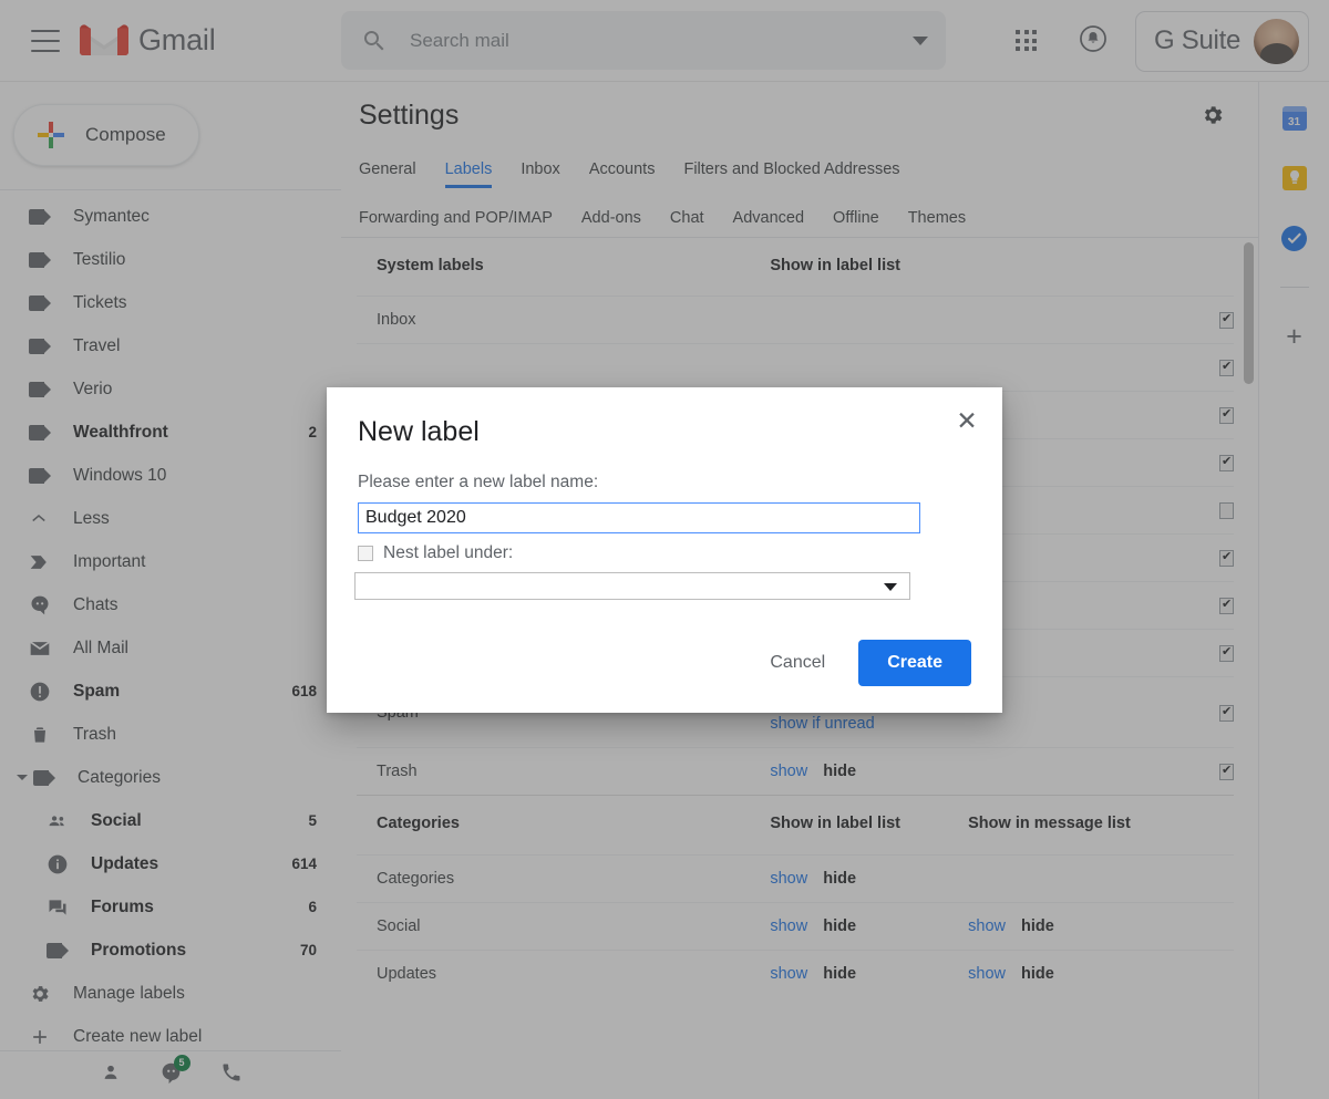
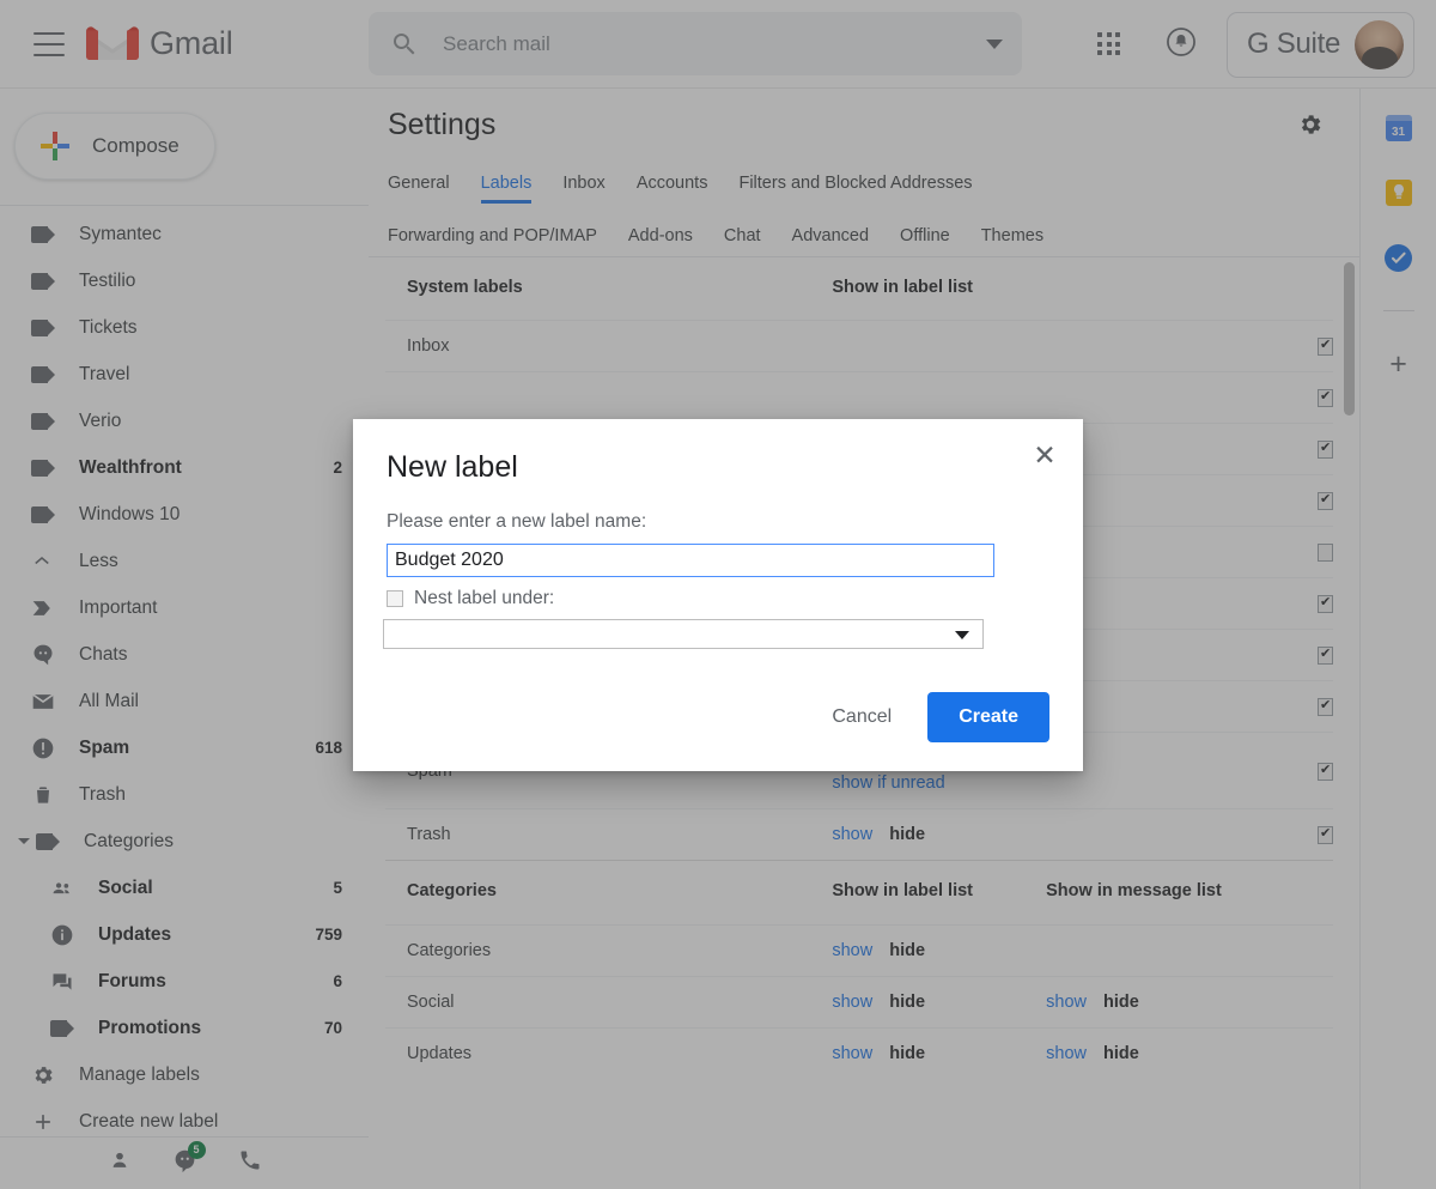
  Gmail
  Search mail
  G Suite
  Compose
  Symantec
  Testilio
  Tickets
  Travel
  Verio
  Wealthfront
  2
  Windows 10
  Less
  Important
  Chats
  All Mail
  Spam
  618
  Trash
  Categories
  Social
  5
  Updates
- 614
+ 759
  Forums
  6
  Promotions
  70
  Manage labels
  Create new label
  5
  Settings
  General
  Labels
  Inbox
  Accounts
  Filters and Blocked Addresses
  Forwarding and POP/IMAP
  Add-ons
  Chat
  Advanced
  Offline
  Themes
  System labels	Show in label list
  Inbox
  Trash	show hide
  Categories	Show in label list	Show in message list
  Categories	show hide
  Social	show hide	show hide
  Updates	show hide	show hide
  31
  +
  ✕
  New label
  Please enter a new label name:
  Budget 2020
  Nest label under:
  Cancel
  Create
